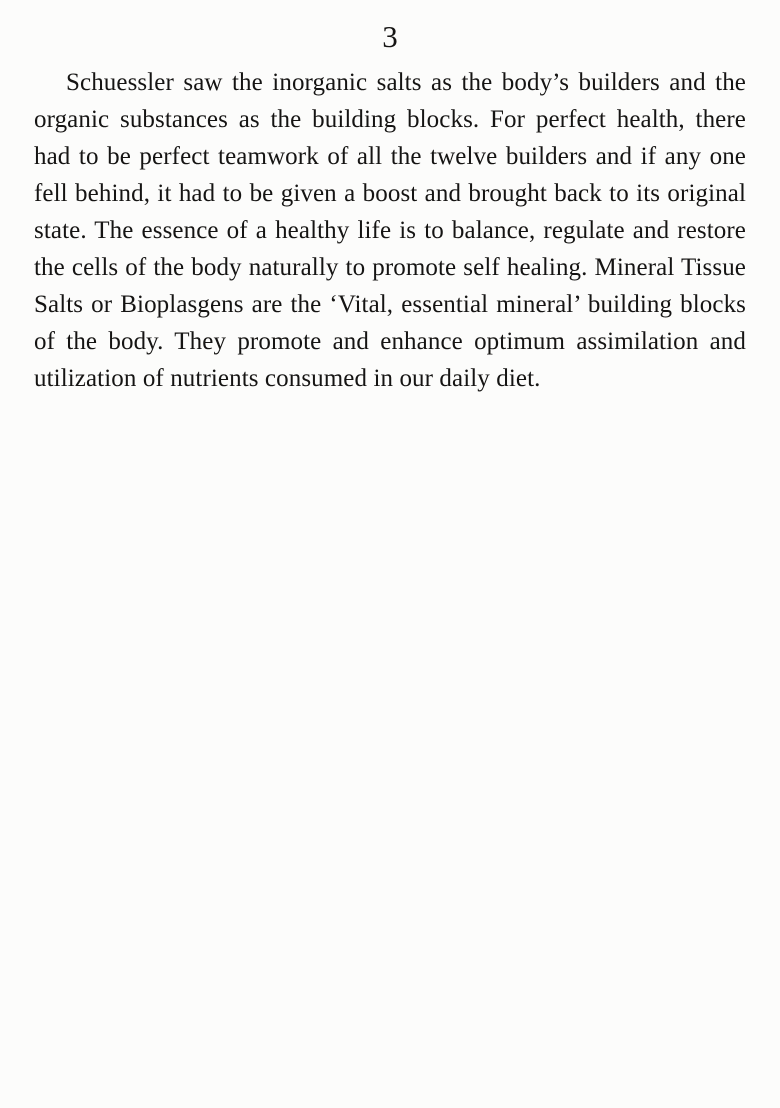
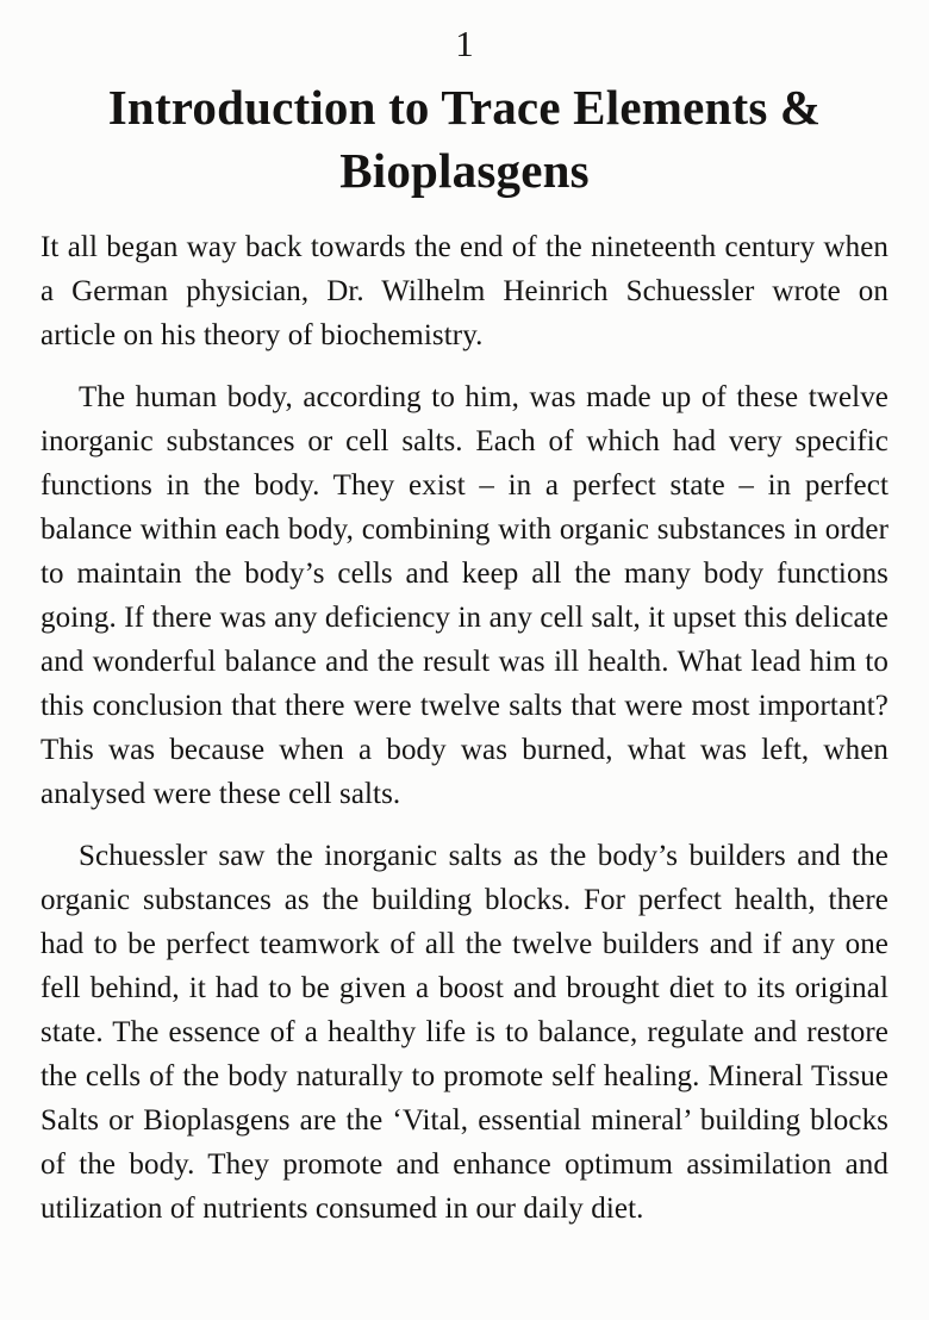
- 3
+ 1
+ Introduction to Trace Elements & Bioplasgens
+ It all began way back towards the end of the nineteenth century when a German physician, Dr. Wilhelm Heinrich Schuessler wrote on article on his theory of biochemistry.
+ The human body, according to him, was made up of these twelve inorganic substances or cell salts. Each of which had very specific functions in the body. They exist – in a perfect state – in perfect balance within each body, combining with organic substances in order to maintain the body’s cells and keep all the many body functions going. If there was any deficiency in any cell salt, it upset this delicate and wonderful balance and the result was ill health. What lead him to this conclusion that there were twelve salts that were most important? This was because when a body was burned, what was left, when analysed were these cell salts.
- Schuessler saw the inorganic salts as the body’s builders and the organic substances as the building blocks. For perfect health, there had to be perfect teamwork of all the twelve builders and if any one fell behind, it had to be given a boost and brought back to its original state. The essence of a healthy life is to balance, regulate and restore the cells of the body naturally to promote self healing. Mineral Tissue Salts or Bioplasgens are the ‘Vital, essential mineral’ building blocks of the body. They promote and enhance optimum assimilation and utilization of nutrients consumed in our daily diet.
+ Schuessler saw the inorganic salts as the body’s builders and the organic substances as the building blocks. For perfect health, there had to be perfect teamwork of all the twelve builders and if any one fell behind, it had to be given a boost and brought diet to its original state. The essence of a healthy life is to balance, regulate and restore the cells of the body naturally to promote self healing. Mineral Tissue Salts or Bioplasgens are the ‘Vital, essential mineral’ building blocks of the body. They promote and enhance optimum assimilation and utilization of nutrients consumed in our daily diet.
